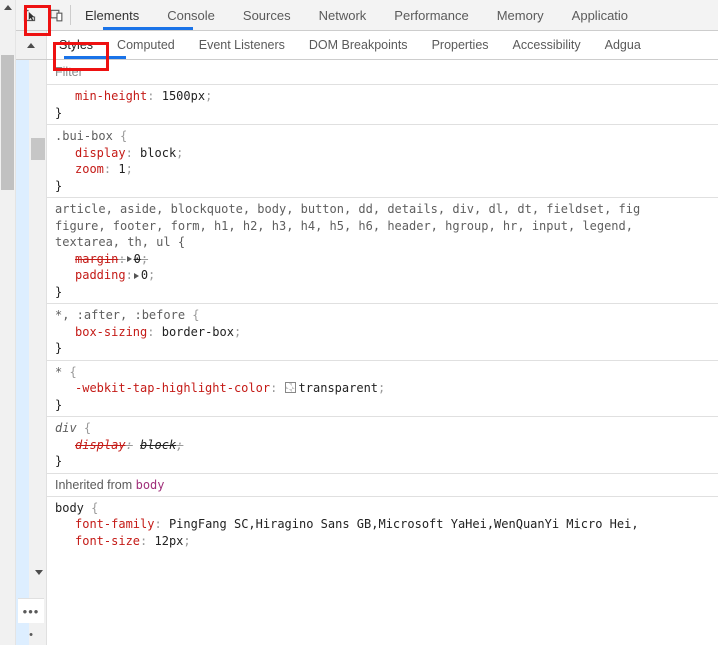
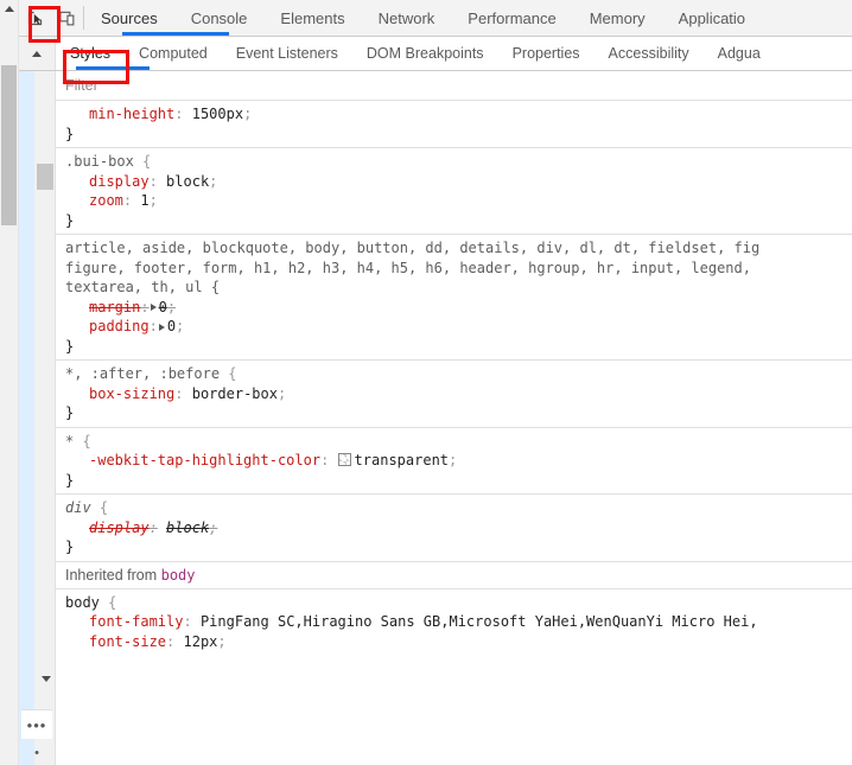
- Elements
+ Sources
  Console
- Sources
+ Elements
  Network
  Performance
  Memory
  Applicatio
  Styles
  Computed
  Event Listeners
  DOM Breakpoints
  Properties
  Accessibility
  Adgua
  •••
  •
  Filter
  min-height: 1500px;
  }
  .bui-box {
  display: block;
  zoom: 1;
  }
  article, aside, blockquote, body, button, dd, details, div, dl, dt, fieldset, fig
  figure, footer, form, h1, h2, h3, h4, h5, h6, header, hgroup, hr, input, legend,
  textarea, th, ul {
  margin: 0;
  padding: 0;
  }
  *, :after, :before {
  box-sizing: border-box;
  }
  * {
  -webkit-tap-highlight-color: transparent;
  }
  div {
  display: block;
  }
  Inherited from body
  body {
  font-family: PingFang SC,Hiragino Sans GB,Microsoft YaHei,WenQuanYi Micro Hei,
  font-size: 12px;
